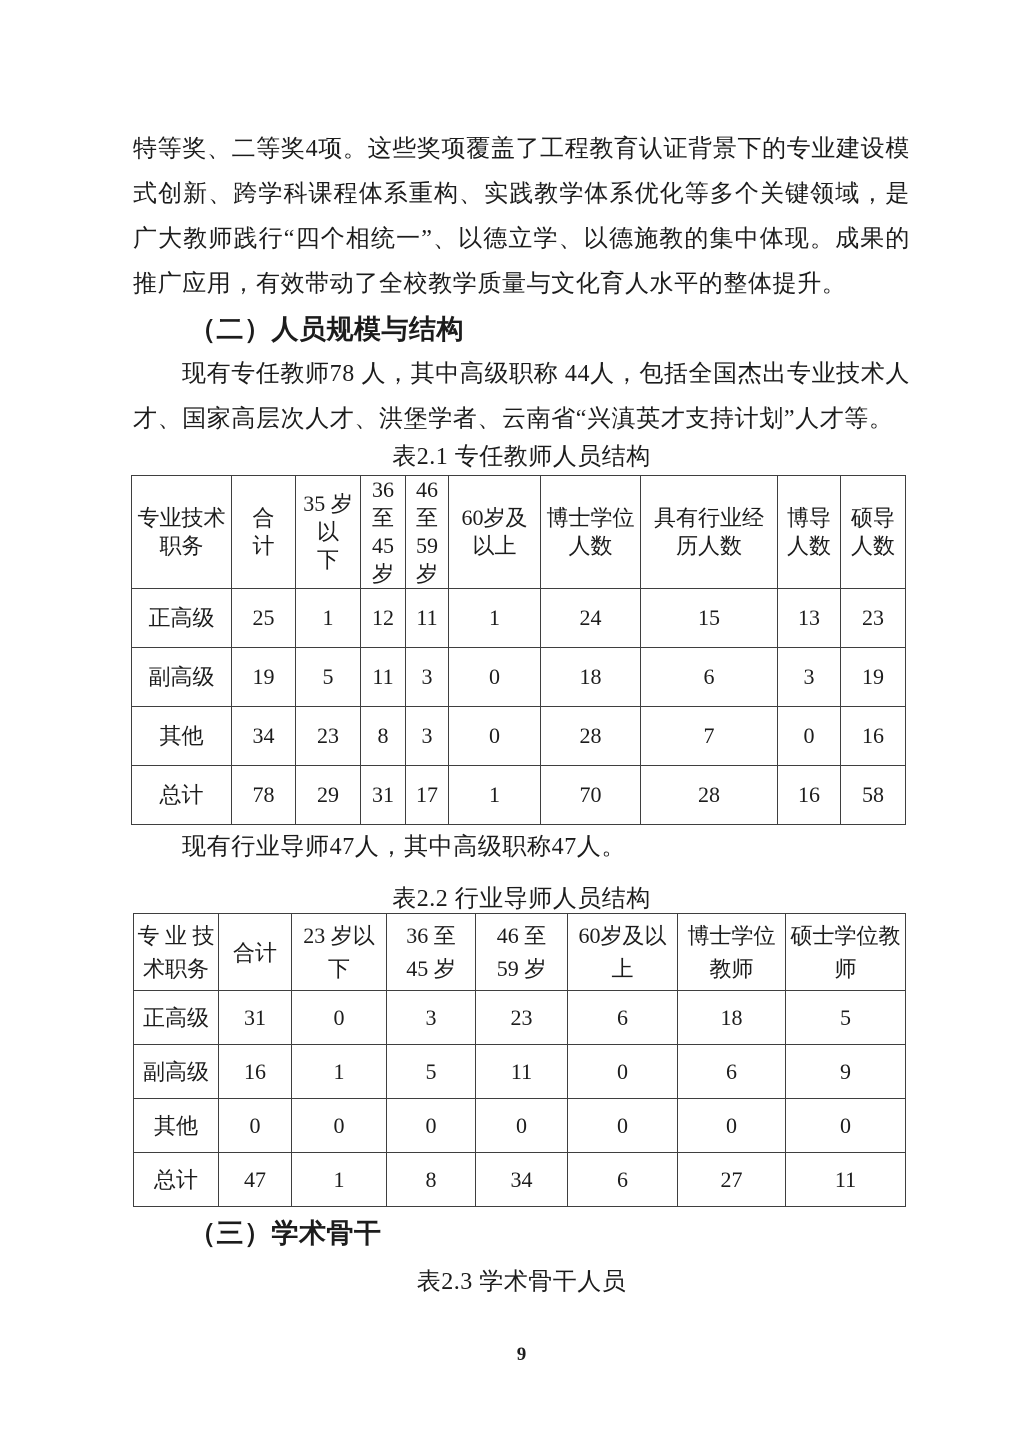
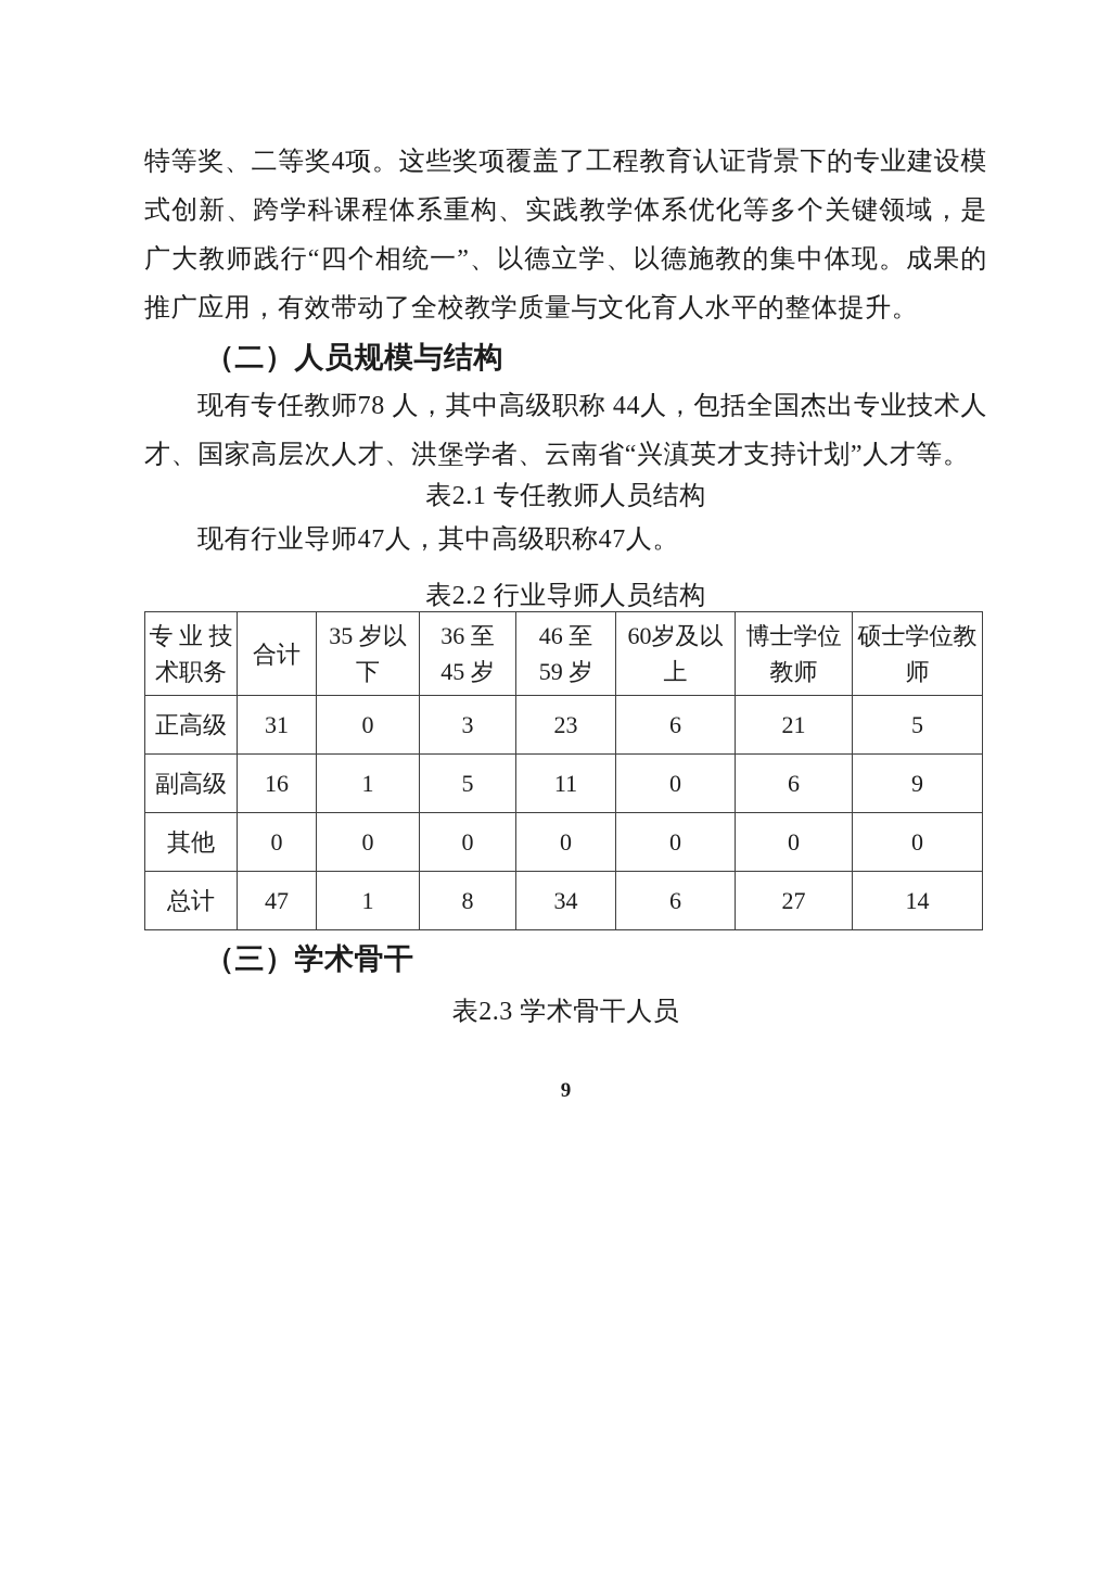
  特等奖、二等奖4项。这些奖项覆盖了工程教育认证背景下的专业建设模式创新、跨学科课程体系重构、实践教学体系优化等多个关键领域，是广大教师践行“四个相统一”、以德立学、以德施教的集中体现。成果的推广应用，有效带动了全校教学质量与文化育人水平的整体提升。
  （二）人员规模与结构
  现有专任教师78 人，其中高级职称 44人，包括全国杰出专业技术人才、国家高层次人才、洪堡学者、云南省“兴滇英才支持计划”人才等。
  表2.1 专任教师人员结构
- 专业技术 职务	合 计	35 岁 以 下	36 至 45 岁	46 至 59 岁	60岁及 以上	博士学位 人数	具有行业经 历人数	博导 人数	硕导 人数
- 正高级	25	1	12	11	1	24	15	13	23
- 副高级	19	5	11	3	0	18	6	3	19
- 其他	34	23	8	3	0	28	7	0	16
- 总计	78	29	31	17	1	70	28	16	58
  现有行业导师47人，其中高级职称47人。
  表2.2 行业导师人员结构
- 专 业 技 术职务	合计	23 岁以 下	36 至 45 岁	46 至 59 岁	60岁及以 上	博士学位 教师	硕士学位教 师
+ 专 业 技 术职务	合计	35 岁以 下	36 至 45 岁	46 至 59 岁	60岁及以 上	博士学位 教师	硕士学位教 师
- 正高级	31	0	3	23	6	18	5
+ 正高级	31	0	3	23	6	21	5
  副高级	16	1	5	11	0	6	9
  其他	0	0	0	0	0	0	0
- 总计	47	1	8	34	6	27	11
+ 总计	47	1	8	34	6	27	14
  （三）学术骨干
  表2.3 学术骨干人员
  9
